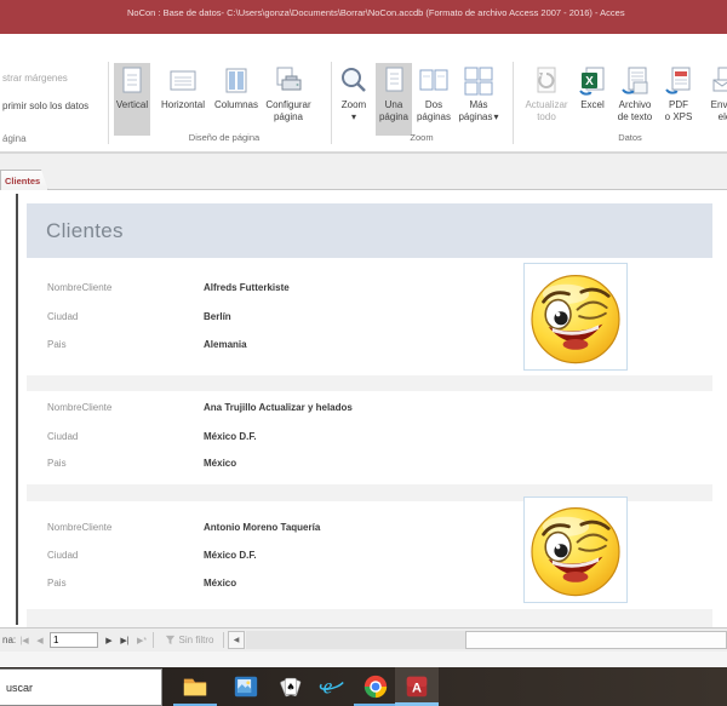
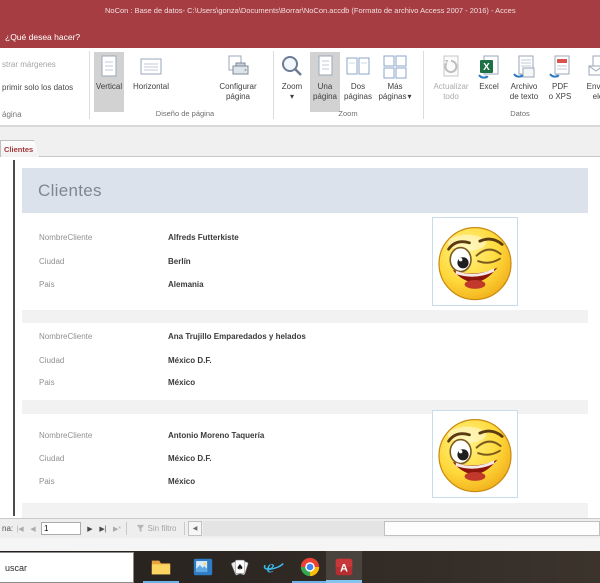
  NoCon : Base de datos- C:\Users\gonza\Documents\Borrar\NoCon.accdb (Formato de archivo Access 2007 - 2016) - Acces
+ ¿Qué desea hacer?
  strar márgenes
  primir solo los datos
  ágina
  Vertical
  Horizontal
- Columnas
  Configurar
  página
  Diseño de página
  Zoom
  ▾
  Una
  página
  Dos
  páginas
  Más
  páginas
  ▾
  Zoom
  Actualizar
  todo
  X
  Excel
  Archivo
  de texto
  PDF
  o XPS
  Datos
  Clientes
  Clientes
  NombreCliente
  Alfreds Futterkiste
  Ciudad
  Berlín
  Pais
  Alemania
  NombreCliente
- Ana Trujillo Actualizar y helados
+ Ana Trujillo Emparedados y helados
  Ciudad
  México D.F.
  Pais
  México
  NombreCliente
  Antonio Moreno Taquería
  Ciudad
  México D.F.
  Pais
  México
  na:
  1
  Sin filtro
  uscar
  ♠
  e
  A
